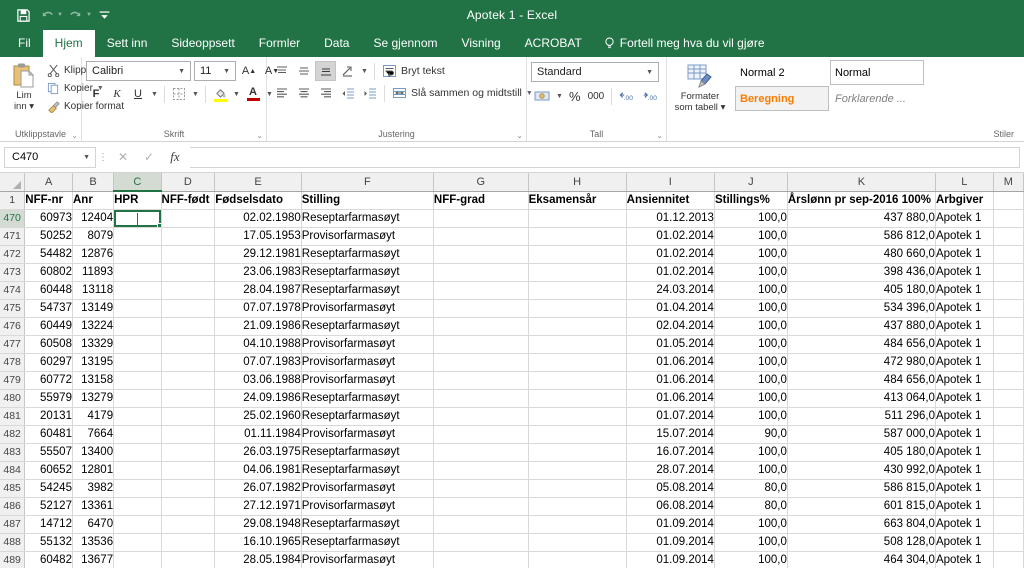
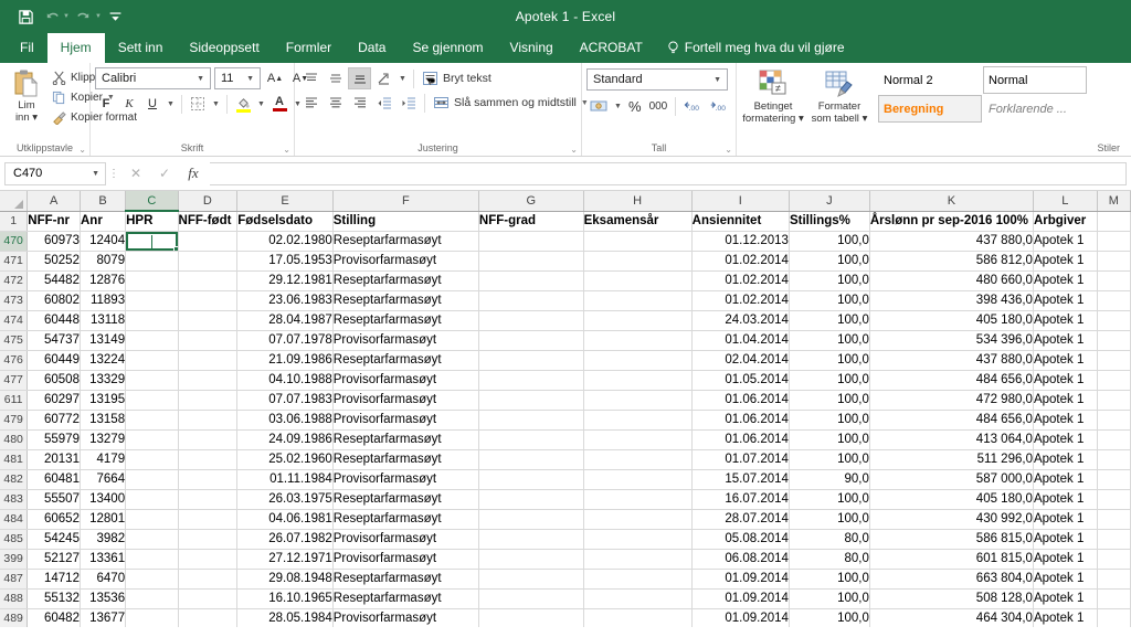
  Apotek 1 - Excel
  Fil
  Hjem
  Sett inn
  Sideoppsett
  Formler
  Data
  Se gjennom
  Visning
  ACROBAT
  Fortell meg hva du vil gjøre
  Lim
  inn ▾
  Klipp
  Kopier
  Kopier format
  Utklippstavle
  ⌄
  Calibri
  11
  A
  A
  F
  K
  U
  A
  Skrift
  ⌄
  Bryt tekst
  Slå sammen og midtstill
  Justering
  ⌄
  Standard
  %
  000
  Tall
  ⌄
+ ≠
+ Betinget
+ formatering ▾
  Formater
  som tabell ▾
  Normal 2
  Normal
  Beregning
  Forklarende ...
  Stiler
  C470
  ⋮
  ✕
  ✓
  fx
  	A	B	C	D	E	F	G	H	I	J	K	L	M
  1	NFF-nr	Anr	HPR	NFF-født	Fødselsdato	Stilling	NFF-grad	Eksamensår	Ansiennitet	Stillings%	Årslønn pr sep-2016 100%	Arbgiver
  470	60973	12404			02.02.1980	Reseptarfarmasøyt			01.12.2013	100,0	437 880,0	Apotek 1
  471	50252	8079			17.05.1953	Provisorfarmasøyt			01.02.2014	100,0	586 812,0	Apotek 1
  472	54482	12876			29.12.1981	Reseptarfarmasøyt			01.02.2014	100,0	480 660,0	Apotek 1
  473	60802	11893			23.06.1983	Reseptarfarmasøyt			01.02.2014	100,0	398 436,0	Apotek 1
  474	60448	13118			28.04.1987	Reseptarfarmasøyt			24.03.2014	100,0	405 180,0	Apotek 1
  475	54737	13149			07.07.1978	Provisorfarmasøyt			01.04.2014	100,0	534 396,0	Apotek 1
  476	60449	13224			21.09.1986	Reseptarfarmasøyt			02.04.2014	100,0	437 880,0	Apotek 1
  477	60508	13329			04.10.1988	Provisorfarmasøyt			01.05.2014	100,0	484 656,0	Apotek 1
- 478	60297	13195			07.07.1983	Provisorfarmasøyt			01.06.2014	100,0	472 980,0	Apotek 1
+ 611	60297	13195			07.07.1983	Provisorfarmasøyt			01.06.2014	100,0	472 980,0	Apotek 1
  479	60772	13158			03.06.1988	Provisorfarmasøyt			01.06.2014	100,0	484 656,0	Apotek 1
  480	55979	13279			24.09.1986	Reseptarfarmasøyt			01.06.2014	100,0	413 064,0	Apotek 1
  481	20131	4179			25.02.1960	Reseptarfarmasøyt			01.07.2014	100,0	511 296,0	Apotek 1
  482	60481	7664			01.11.1984	Provisorfarmasøyt			15.07.2014	90,0	587 000,0	Apotek 1
  483	55507	13400			26.03.1975	Reseptarfarmasøyt			16.07.2014	100,0	405 180,0	Apotek 1
  484	60652	12801			04.06.1981	Reseptarfarmasøyt			28.07.2014	100,0	430 992,0	Apotek 1
  485	54245	3982			26.07.1982	Provisorfarmasøyt			05.08.2014	80,0	586 815,0	Apotek 1
- 486	52127	13361			27.12.1971	Provisorfarmasøyt			06.08.2014	80,0	601 815,0	Apotek 1
+ 399	52127	13361			27.12.1971	Provisorfarmasøyt			06.08.2014	80,0	601 815,0	Apotek 1
  487	14712	6470			29.08.1948	Reseptarfarmasøyt			01.09.2014	100,0	663 804,0	Apotek 1
  488	55132	13536			16.10.1965	Reseptarfarmasøyt			01.09.2014	100,0	508 128,0	Apotek 1
  489	60482	13677			28.05.1984	Provisorfarmasøyt			01.09.2014	100,0	464 304,0	Apotek 1
